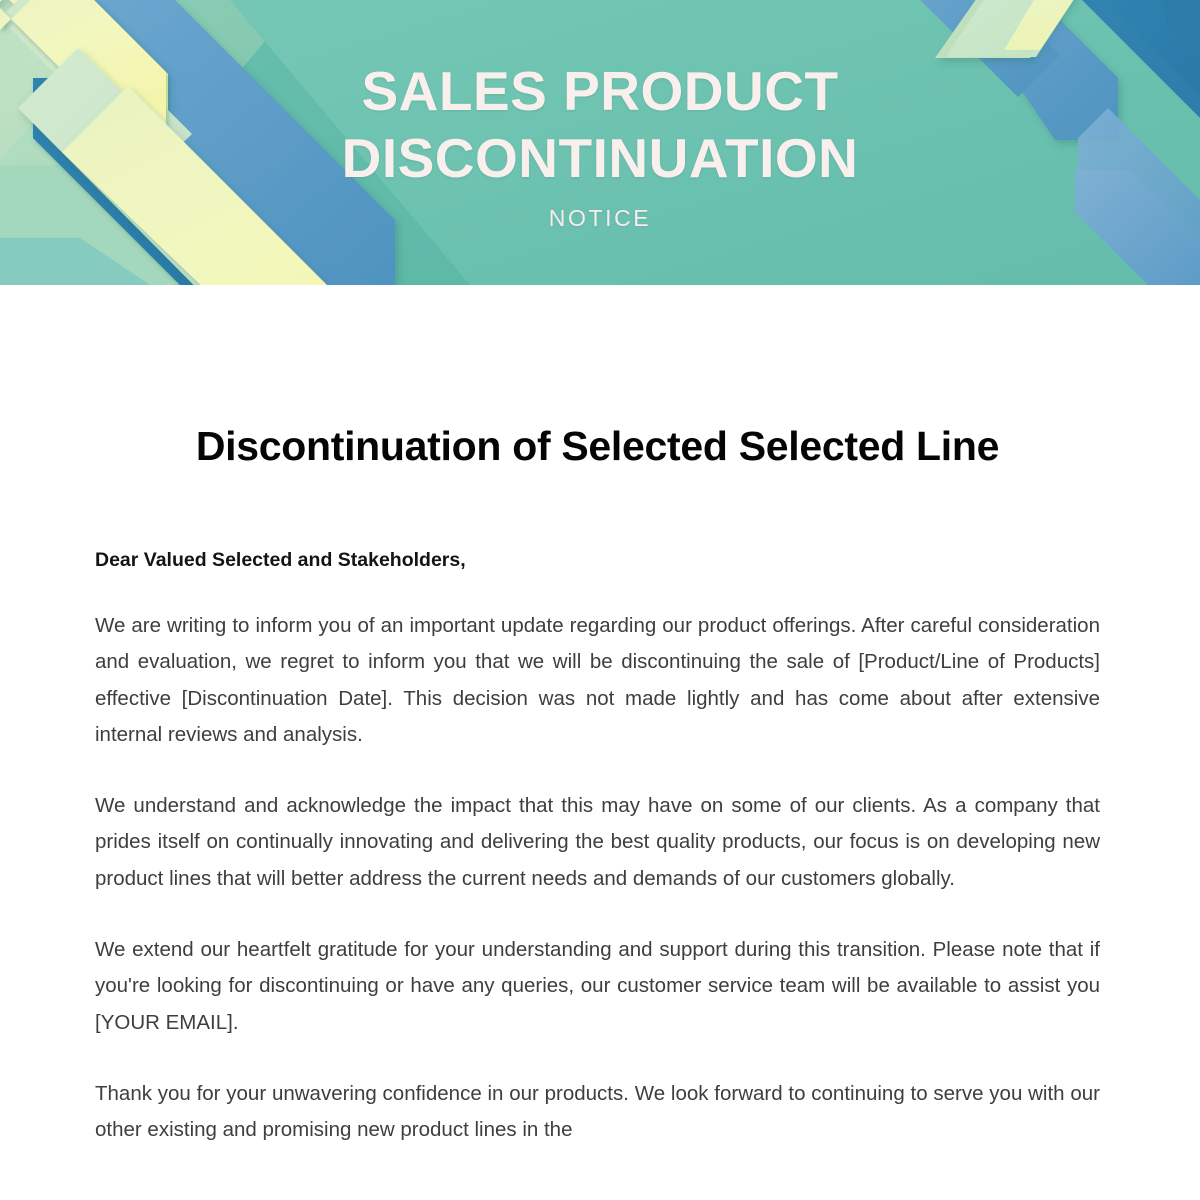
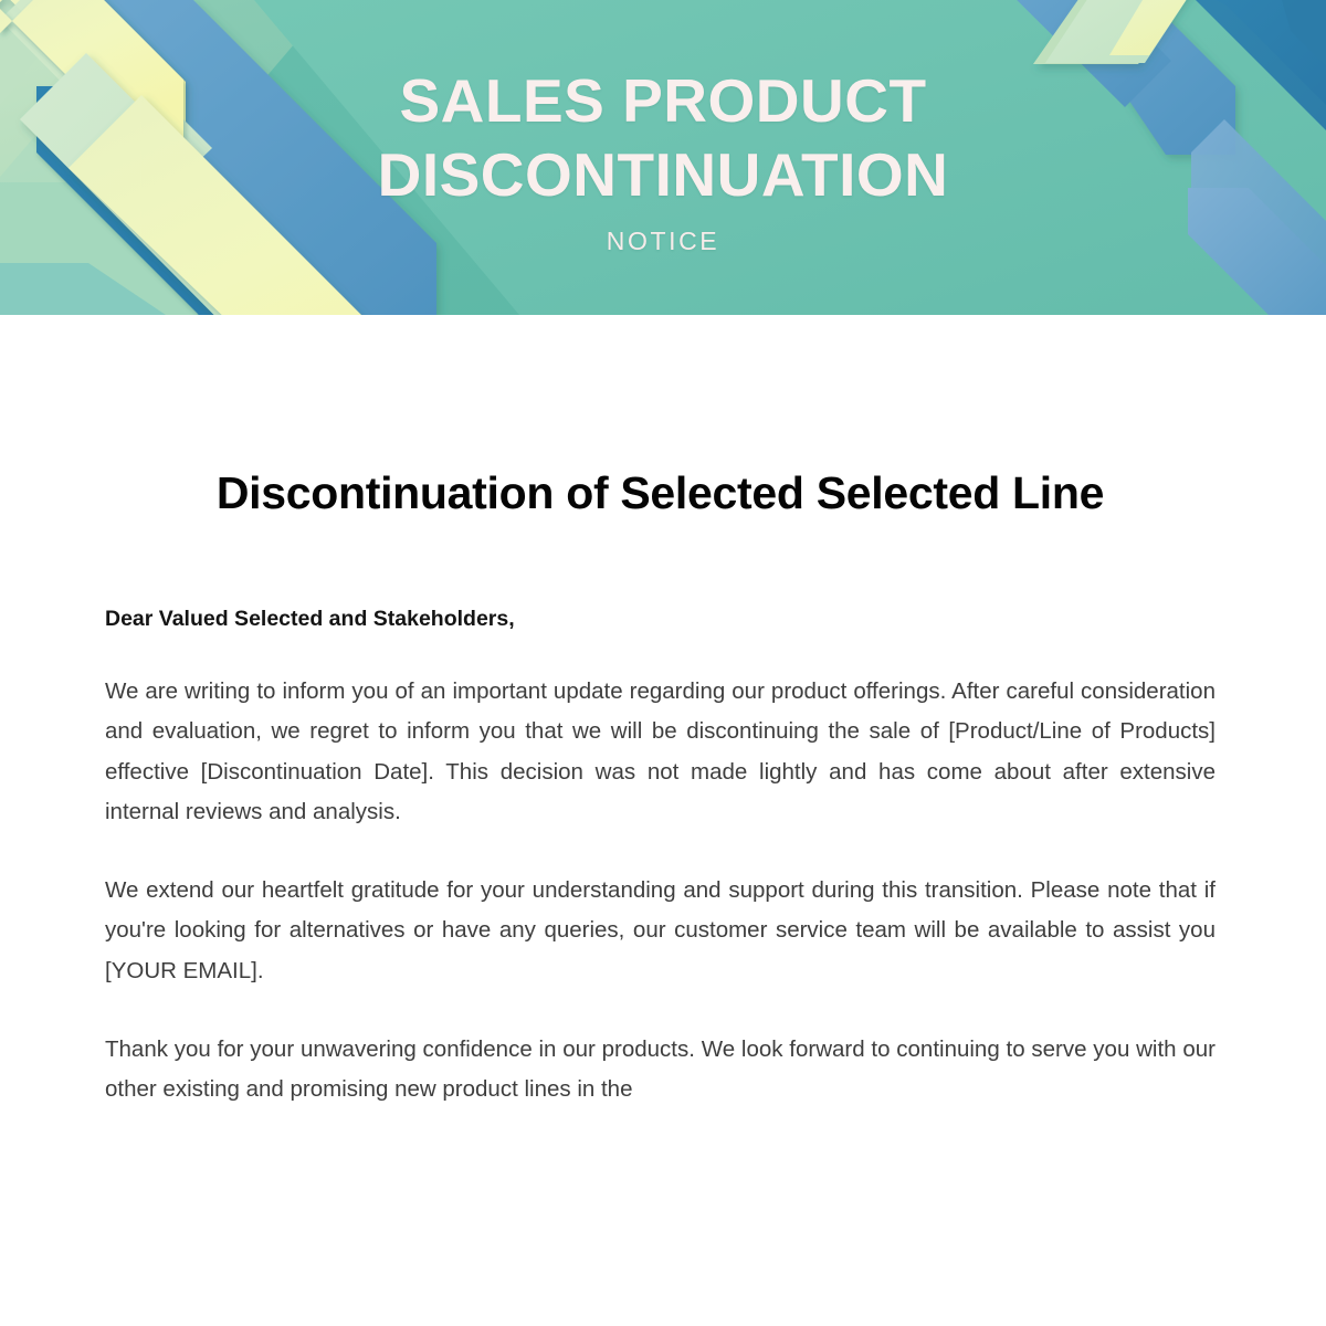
  SALES PRODUCT
  DISCONTINUATION
  NOTICE
  Discontinuation of Selected Selected Line
  Dear Valued Selected and Stakeholders,
  We are writing to inform you of an important update regarding our product offerings. After careful consideration and evaluation, we regret to inform you that we will be discontinuing the sale of [Product/Line of Products] effective [Discontinuation Date]. This decision was not made lightly and has come about after extensive internal reviews and analysis.
- We understand and acknowledge the impact that this may have on some of our clients. As a company that prides itself on continually innovating and delivering the best quality products, our focus is on developing new product lines that will better address the current needs and demands of our customers globally.
- We extend our heartfelt gratitude for your understanding and support during this transition. Please note that if you're looking for discontinuing or have any queries, our customer service team will be available to assist you [YOUR EMAIL].
+ We extend our heartfelt gratitude for your understanding and support during this transition. Please note that if you're looking for alternatives or have any queries, our customer service team will be available to assist you [YOUR EMAIL].
  Thank you for your unwavering confidence in our products. We look forward to continuing to serve you with our other existing and promising new product lines in the
